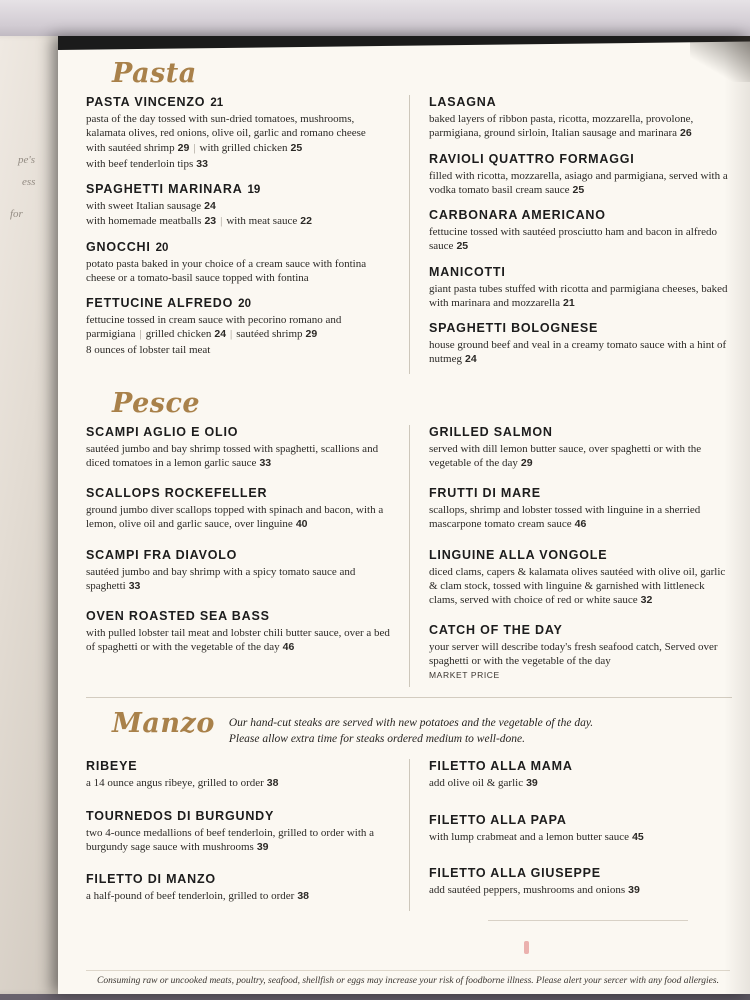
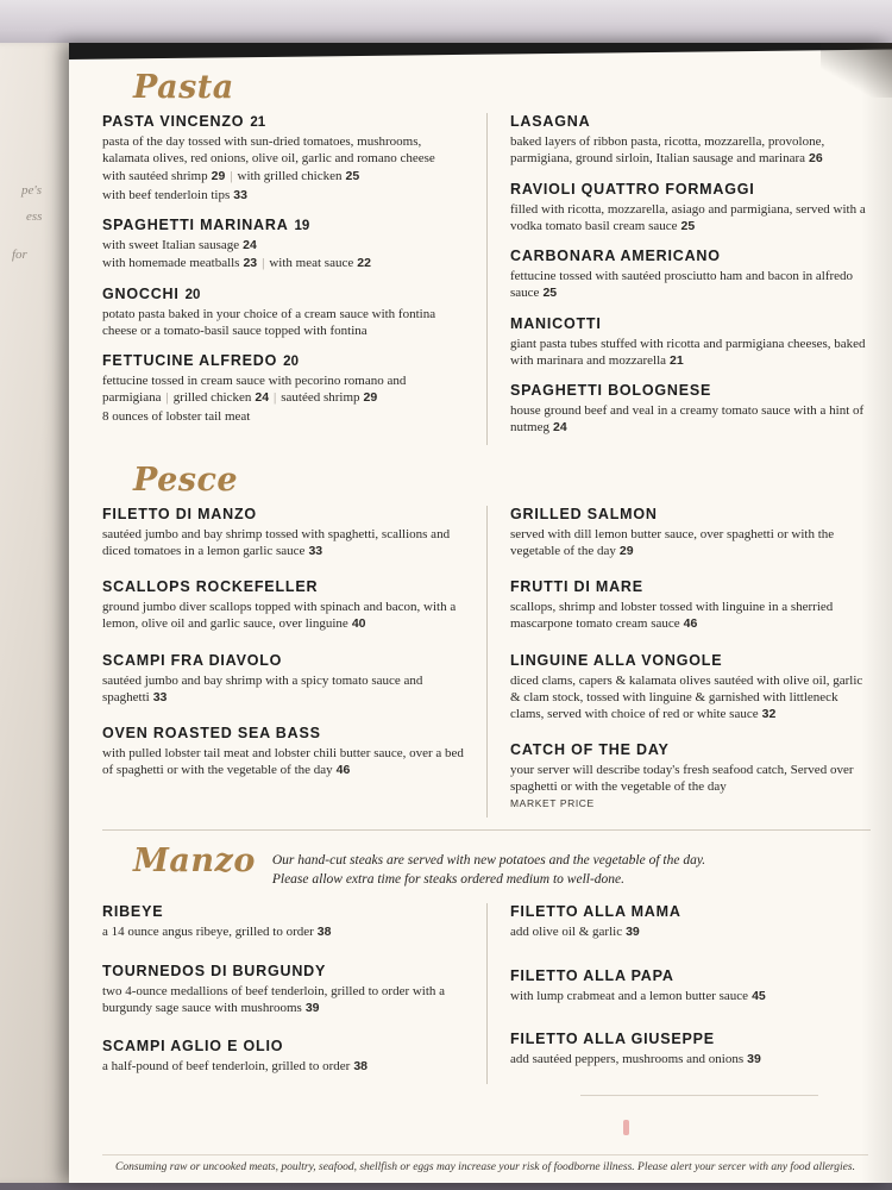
  pe's
  ess
  for
  Pasta
  PASTA VINCENZO 21
  pasta of the day tossed with sun-dried tomatoes, mushrooms, kalamata olives, red onions, olive oil, garlic and romano cheese
  with sautéed shrimp 29 | with grilled chicken 25
  with beef tenderloin tips 33
  SPAGHETTI MARINARA 19
  with sweet Italian sausage 24
  with homemade meatballs 23 | with meat sauce 22
  GNOCCHI 20
  potato pasta baked in your choice of a cream sauce with fontina cheese or a tomato-basil sauce topped with fontina
  FETTUCINE ALFREDO 20
  fettucine tossed in cream sauce with pecorino romano and parmigiana | grilled chicken 24 | sautéed shrimp 29
  8 ounces of lobster tail meat
  LASAGNA
  baked layers of ribbon pasta, ricotta, mozzarella, provolone, parmigiana, ground sirloin, Italian sausage and marinara 26
  RAVIOLI QUATTRO FORMAGGI
  filled with ricotta, mozzarella, asiago and parmigiana, served with vodka tomato basil cream sauce 25
  CARBONARA AMERICANO
  fettucine tossed with sautéed prosciutto ham and bacon in alfredo sauce 25
  MANICOTTI
  giant pasta tubes stuffed with ricotta and parmigiana cheeses, bake with marinara and mozzarella 21
  SPAGHETTI BOLOGNESE
  house ground beef and veal in a creamy tomato sauce with a hint o nutmeg 24
  Pesce
- SCAMPI AGLIO E OLIO
+ FILETTO DI MANZO
  sautéed jumbo and bay shrimp tossed with spaghetti, scallions and diced tomatoes in a lemon garlic sauce 33
  SCALLOPS ROCKEFELLER
  ground jumbo diver scallops topped with spinach and bacon, with a lemon, olive oil and garlic sauce, over linguine 40
  SCAMPI FRA DIAVOLO
  sautéed jumbo and bay shrimp with a spicy tomato sauce and spaghetti 33
  OVEN ROASTED SEA BASS
  with pulled lobster tail meat and lobster chili butter sauce, over a bed of spaghetti or with the vegetable of the day 46
  GRILLED SALMON
  served with dill lemon butter sauce, over spaghetti or with the vegetable of the day 29
  FRUTTI DI MARE
  scallops, shrimp and lobster tossed with linguine in a sherried mascarpone tomato cream sauce 46
  LINGUINE ALLA VONGOLE
  diced clams, capers & kalamata olives sautéed with olive oil, garlic & clam stock, tossed with linguine & garnished with littleneck clams, served with choice of red or white sauce 32
  CATCH OF THE DAY
  your server will describe today's fresh seafood catch, Served over spaghetti or with the vegetable of the day
  MARKET PRICE
  Manzo
  Our hand-cut steaks are served with new potatoes and the vegetable of the day.
  Please allow extra time for steaks ordered medium to well-done.
  RIBEYE
  a 14 ounce angus ribeye, grilled to order 38
  TOURNEDOS DI BURGUNDY
  two 4-ounce medallions of beef tenderloin, grilled to order with a burgundy sage sauce with mushrooms 39
- FILETTO DI MANZO
+ SCAMPI AGLIO E OLIO
  a half-pound of beef tenderloin, grilled to order 38
  FILETTO ALLA MAMA
  add olive oil & garlic 39
  FILETTO ALLA PAPA
  with lump crabmeat and a lemon butter sauce 45
  FILETTO ALLA GIUSEPPE
  add sautéed peppers, mushrooms and onions 39
  Consuming raw or uncooked meats, poultry, seafood, shellfish or eggs may increase your risk of foodborne illness. Please alert your sercer with any food allergies.
